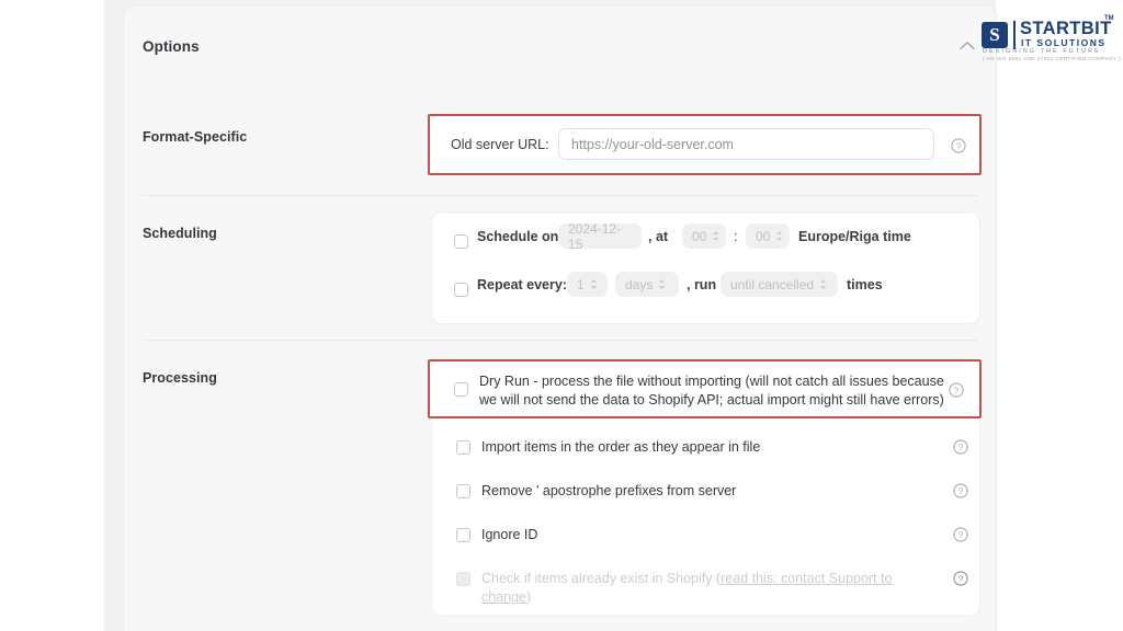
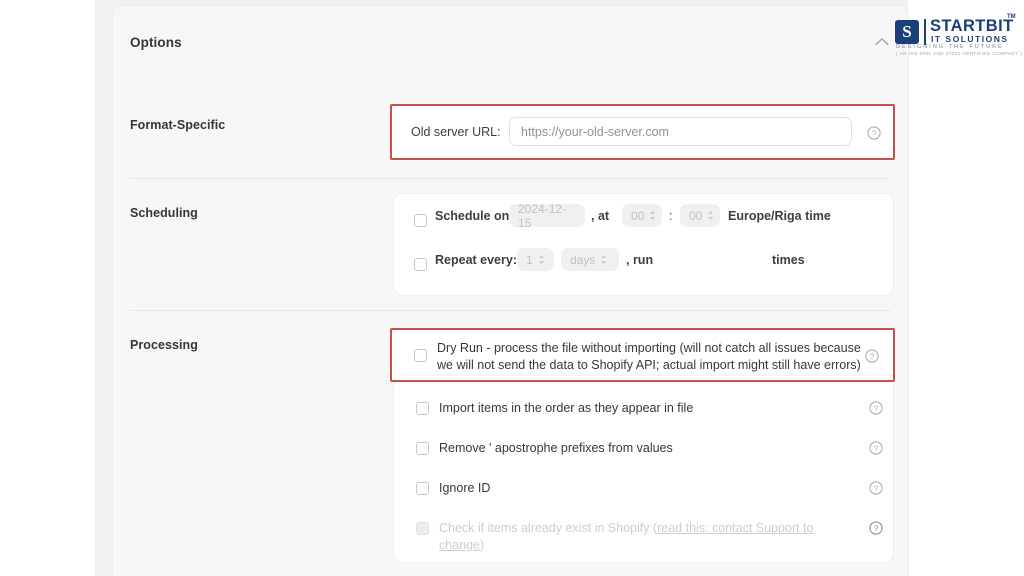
  Options
  Format-Specific
  Old server URL:
  https://your-old-server.com
  ?
  Scheduling
  Schedule on
  2024-12-15
  , at
  00
  :
  00
  Europe/Riga time
  Repeat every:
  1
  days
  , run
- until cancelled
  times
  Processing
  Dry Run - process the file without importing (will not catch all issues because we will not send the data to Shopify API; actual import might still have errors)
  ?
  Import items in the order as they appear in file
  ?
- Remove ' apostrophe prefixes from server
+ Remove ' apostrophe prefixes from values
  ?
  Ignore ID
  ?
  Check if items already exist in Shopify (read this: contact Support to change)
  ?
  S
  STARTBIT
  IT SOLUTIONS
